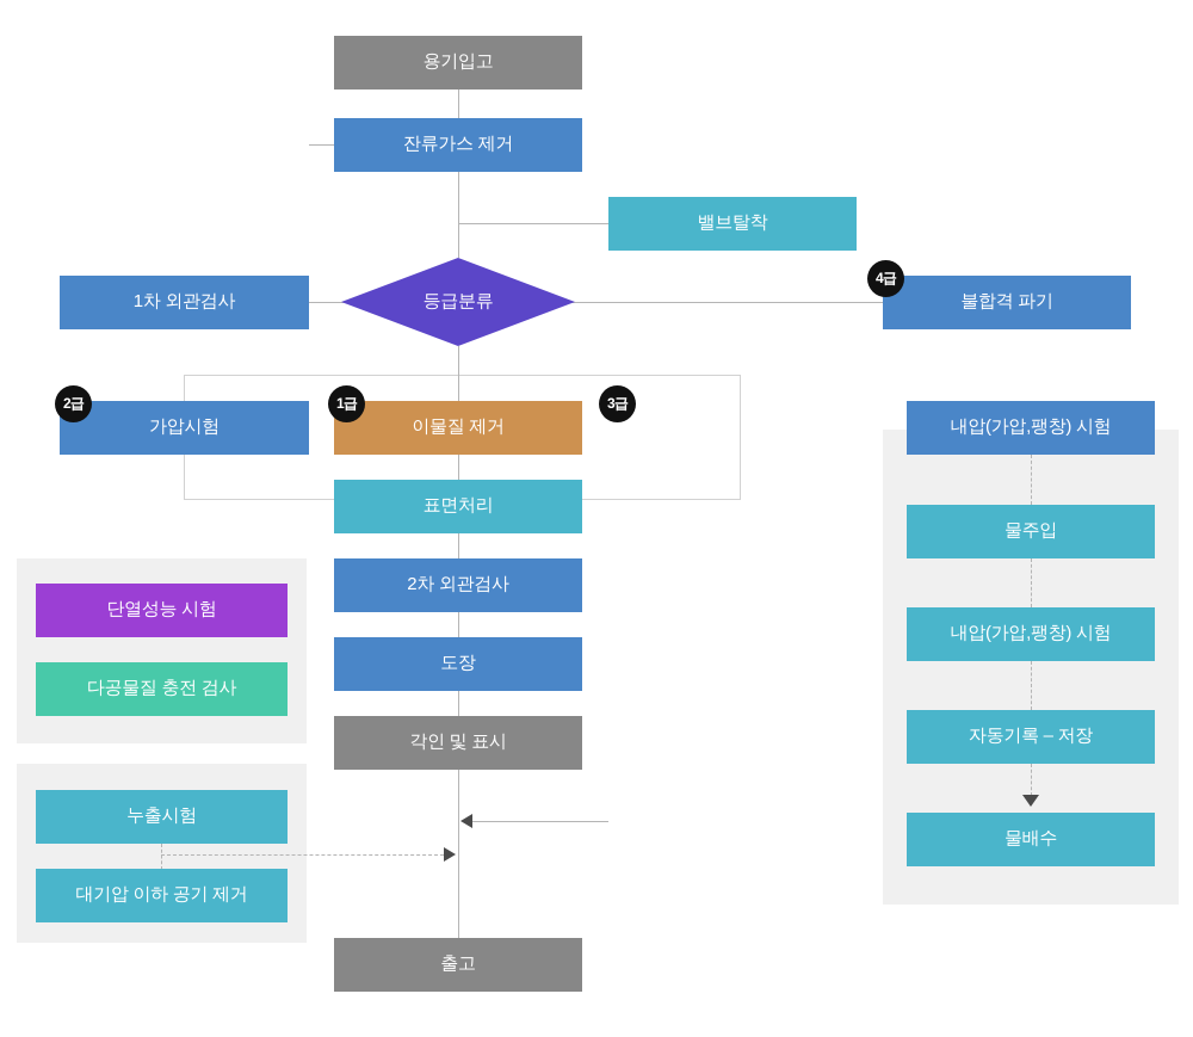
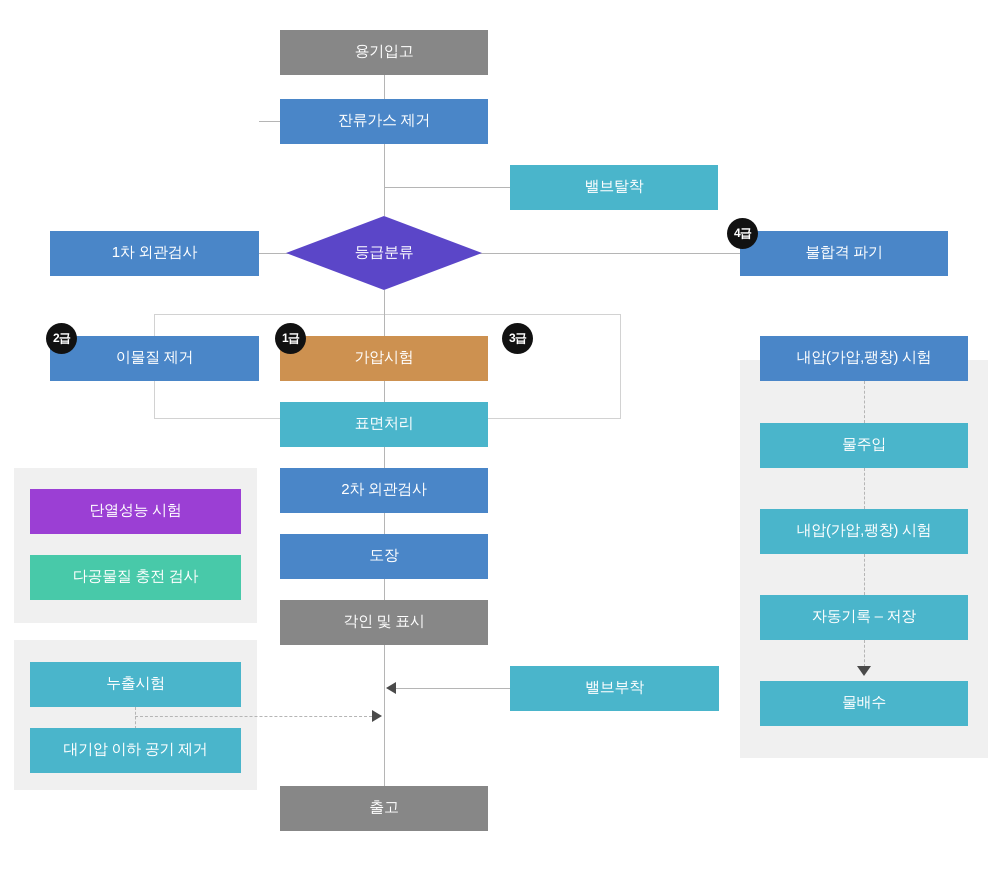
  용기입고
  잔류가스 제거
  밸브탈착
  1차 외관검사
  등급분류
  불합격 파기
  4급
- 가압시험
+ 이물질 제거
  2급
- 이물질 제거
+ 가압시험
  1급
  3급
  표면처리
  2차 외관검사
  도장
  각인 및 표시
+ 밸브부착
  출고
  단열성능 시험
  다공물질 충전 검사
  누출시험
  대기압 이하 공기 제거
  내압(가압,팽창) 시험
  물주입
  내압(가압,팽창) 시험
  자동기록 – 저장
  물배수
